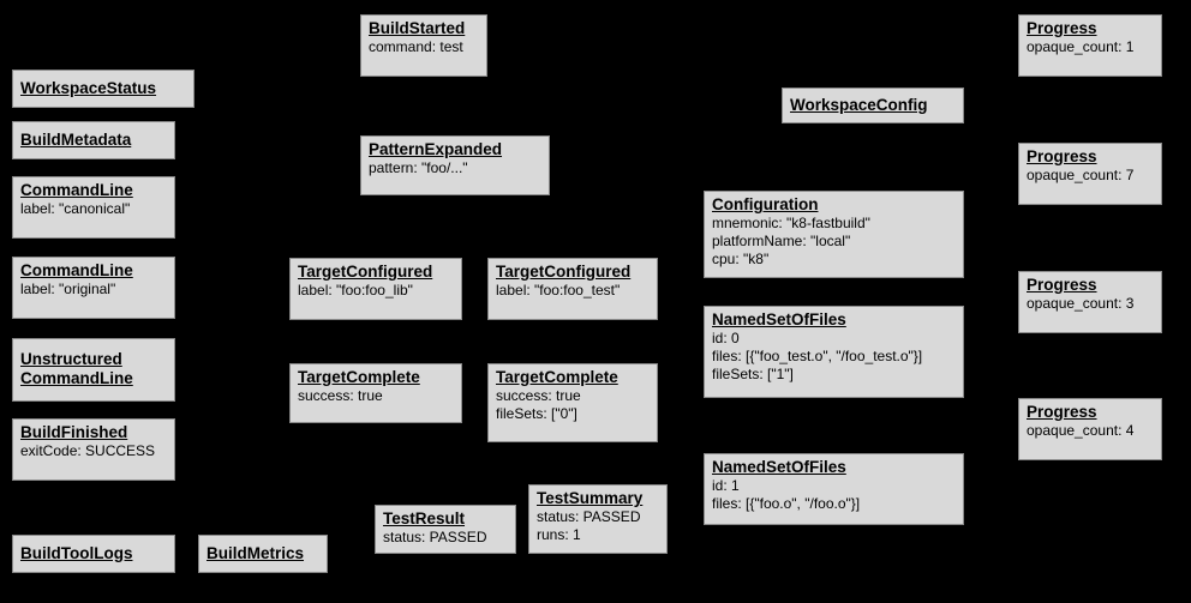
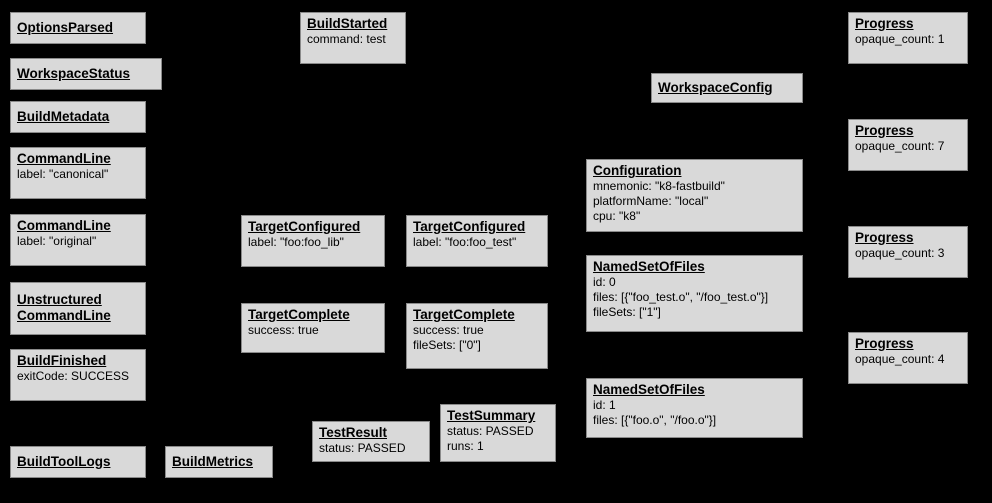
+ OptionsParsed
  WorkspaceStatus
  BuildMetadata
  CommandLine
  label: "canonical"
  CommandLine
  label: "original"
  Unstructured
  CommandLine
  BuildFinished
  exitCode: SUCCESS
  BuildToolLogs
  BuildMetrics
  BuildStarted
  command: test
- PatternExpanded
- pattern: "foo/..."
  TargetConfigured
  label: "foo:foo_lib"
  TargetConfigured
  label: "foo:foo_test"
  TargetComplete
  success: true
  TargetComplete
  success: true
  fileSets: ["0"]
  TestResult
  status: PASSED
  TestSummary
  status: PASSED
  runs: 1
  WorkspaceConfig
  Configuration
  mnemonic: "k8-fastbuild"
  platformName: "local"
  cpu: "k8"
  NamedSetOfFiles
  id: 0
  files: [{"foo_test.o", "/foo_test.o"}]
  fileSets: ["1"]
  NamedSetOfFiles
  id: 1
  files: [{"foo.o", "/foo.o"}]
  Progress
  opaque_count: 1
  Progress
  opaque_count: 7
  Progress
  opaque_count: 3
  Progress
  opaque_count: 4
